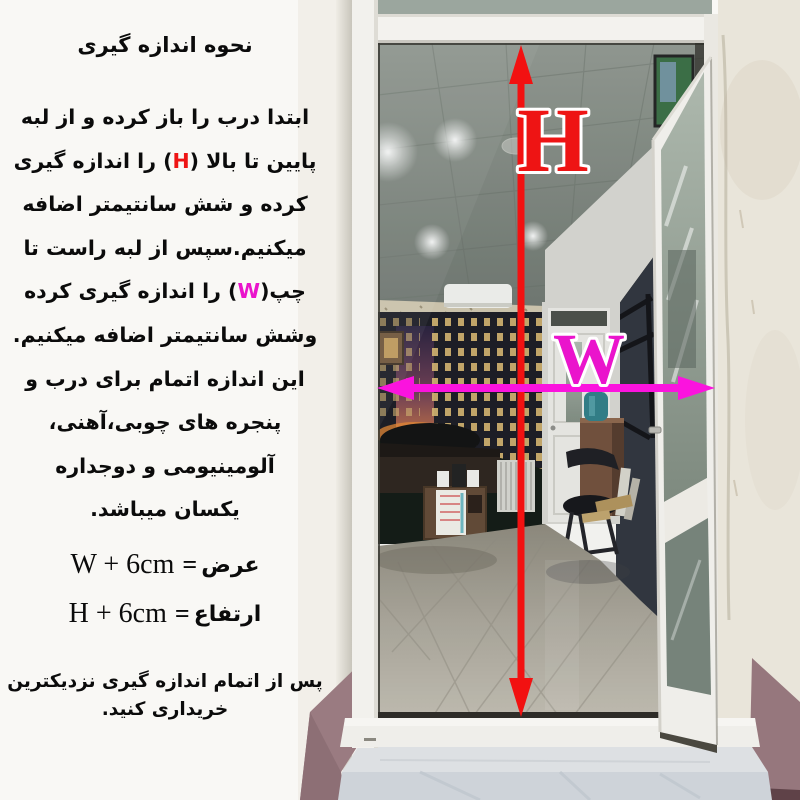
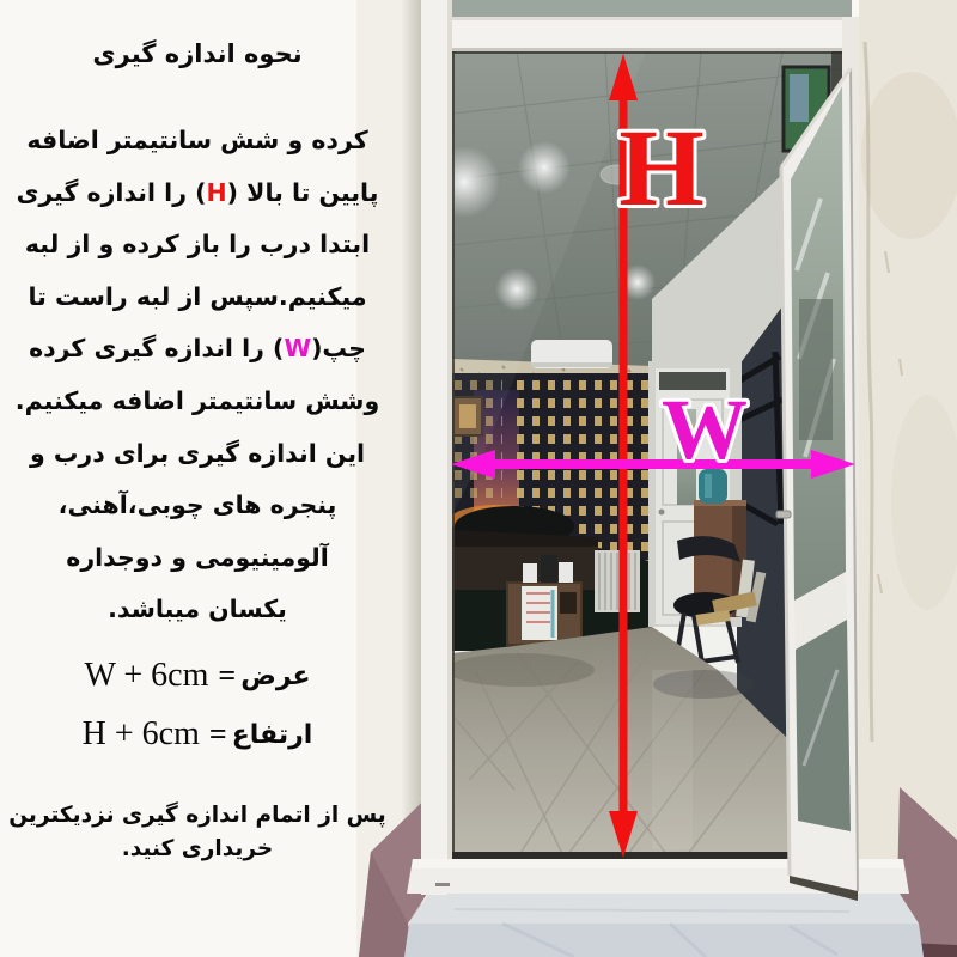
  H
  W
  نحوه اندازه گیری
- ابتدا درب را باز کرده و از لبه
+ کرده و شش سانتیمتر اضافه
  پایین تا بالا (H) را اندازه گیری
- کرده و شش سانتیمتر اضافه
+ ابتدا درب را باز کرده و از لبه
  میکنیم.سپس از لبه راست تا
  چپ(W) را اندازه گیری کرده
  وشش سانتیمتر اضافه میکنیم.
- این اندازه اتمام برای درب و
+ این اندازه گیری برای درب و
  پنجره های چوبی،آهنی،
  آلومینیومی و دوجداره
  یکسان میباشد.
  W + 6cm
  =
  عرض
  H + 6cm
  =
  ارتفاع
  پس از اتمام اندازه گیری نزدیکترین
  خریداری کنید.
